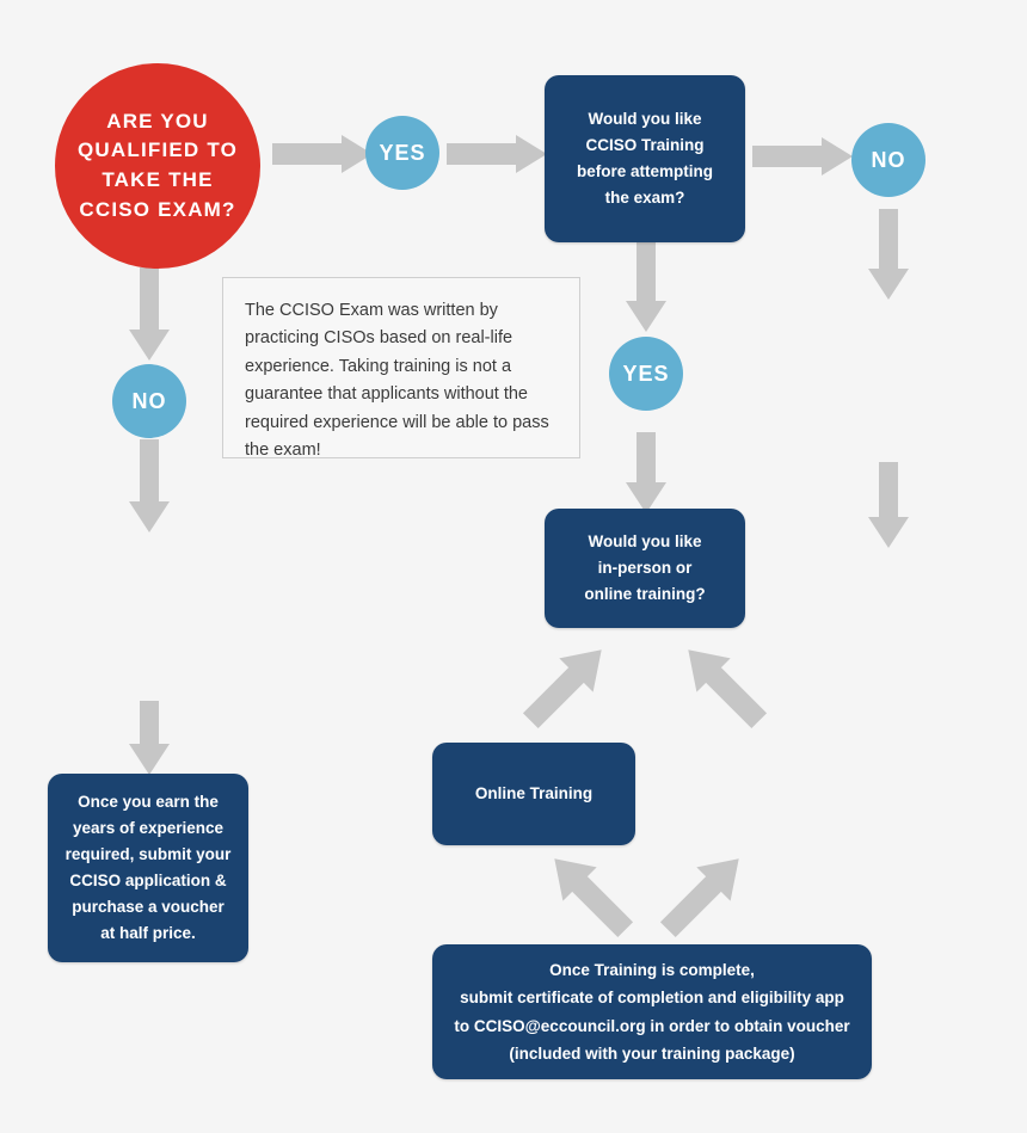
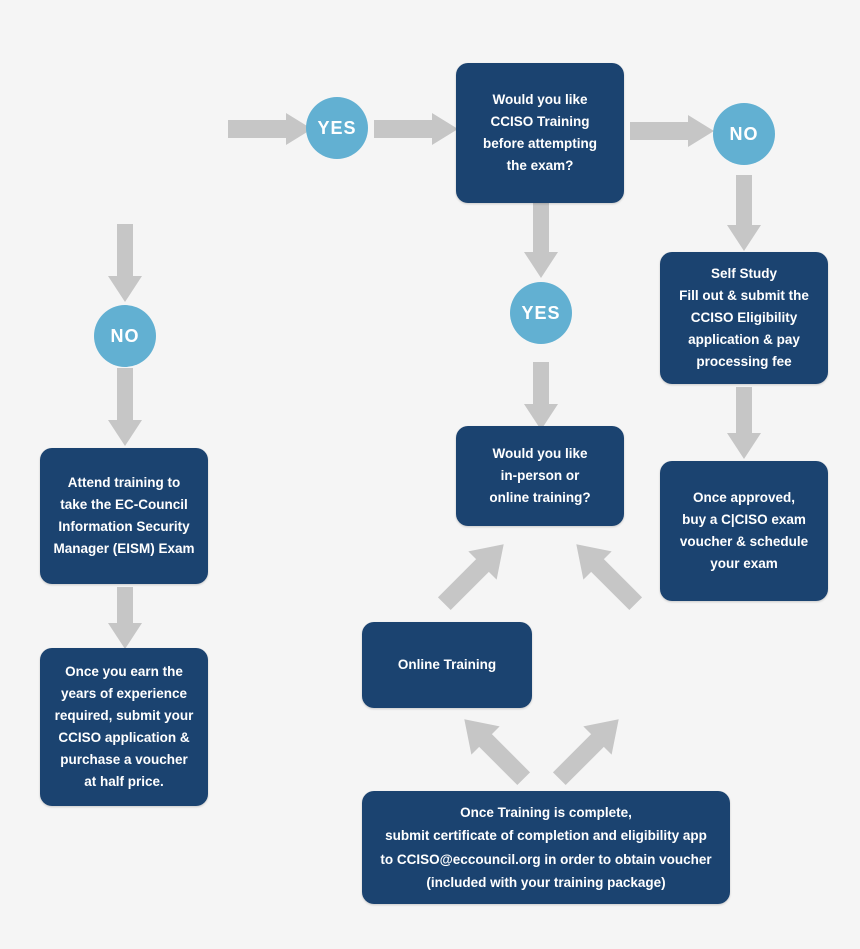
- ARE YOU QUALIFIED TO TAKE THE CCISO EXAM?
  YES
  Would you like
  CCISO Training
  before attempting
  the exam?
  NO
  NO
- The CCISO Exam was written by practicing CISOs based on real-life experience. Taking training is not a guarantee that applicants without the required experience will be able to pass the exam!
  YES
+ Self Study
+ Fill out & submit the
+ CCISO Eligibility
+ application & pay
+ processing fee
+ Attend training to
+ take the EC-Council
+ Information Security
+ Manager (EISM) Exam
  Would you like
  in-person or
  online training?
+ Once approved,
+ buy a C|CISO exam
+ voucher & schedule
+ your exam
  Once you earn the
  years of experience
  required, submit your
  CCISO application &
  purchase a voucher
  at half price.
  Online Training
  Once Training is complete,
  submit certificate of completion and eligibility app
  to CCISO@eccouncil.org in order to obtain voucher
  (included with your training package)
